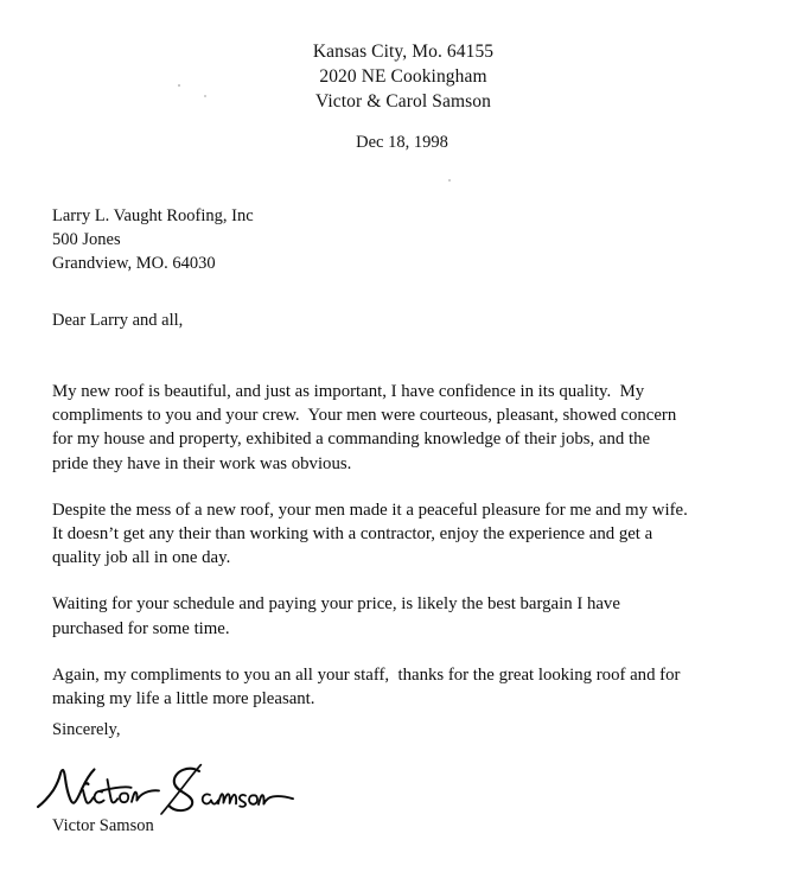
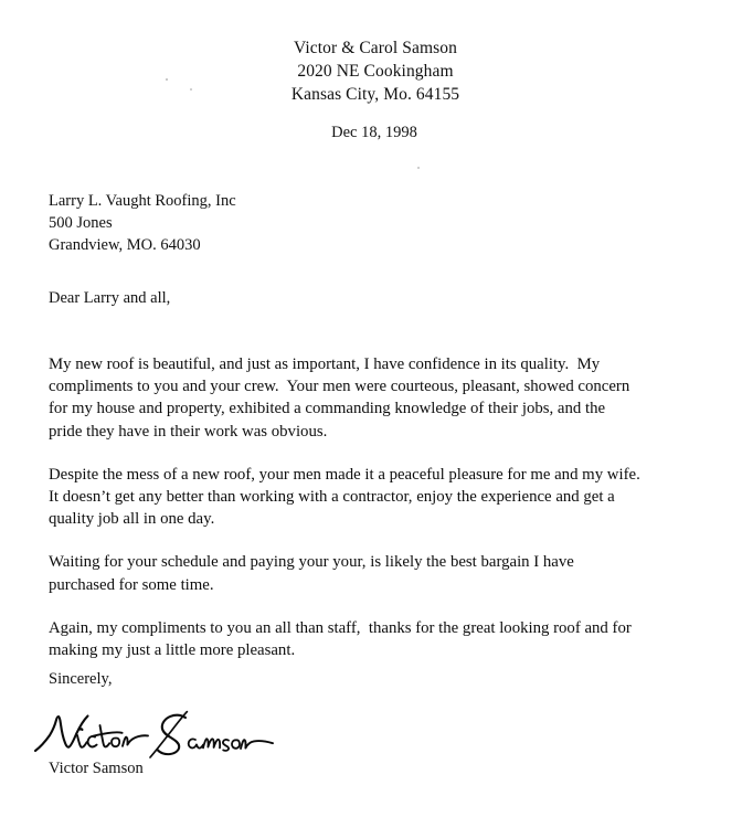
- Kansas City, Mo. 64155
+ Victor & Carol Samson
  2020 NE Cookingham
- Victor & Carol Samson
+ Kansas City, Mo. 64155
  Dec 18, 1998
  Larry L. Vaught Roofing, Inc
  500 Jones
  Grandview, MO. 64030
  Dear Larry and all,
  My new roof is beautiful, and just as important, I have confidence in its quality. My
  compliments to you and your crew. Your men were courteous, pleasant, showed concern
  for my house and property, exhibited a commanding knowledge of their jobs, and the
  pride they have in their work was obvious.
  Despite the mess of a new roof, your men made it a peaceful pleasure for me and my wife.
- It doesn’t get any their than working with a contractor, enjoy the experience and get a
+ It doesn’t get any better than working with a contractor, enjoy the experience and get a
  quality job all in one day.
- Waiting for your schedule and paying your price, is likely the best bargain I have
+ Waiting for your schedule and paying your your, is likely the best bargain I have
  purchased for some time.
- Again, my compliments to you an all your staff, thanks for the great looking roof and for
+ Again, my compliments to you an all than staff, thanks for the great looking roof and for
- making my life a little more pleasant.
+ making my just a little more pleasant.
  Sincerely,
  Victor Samson
